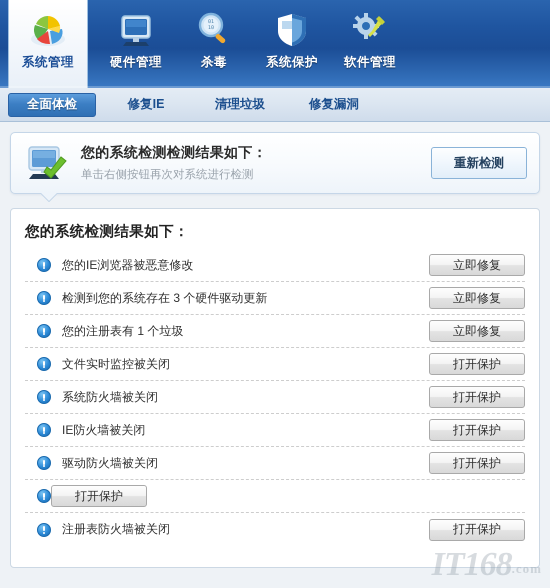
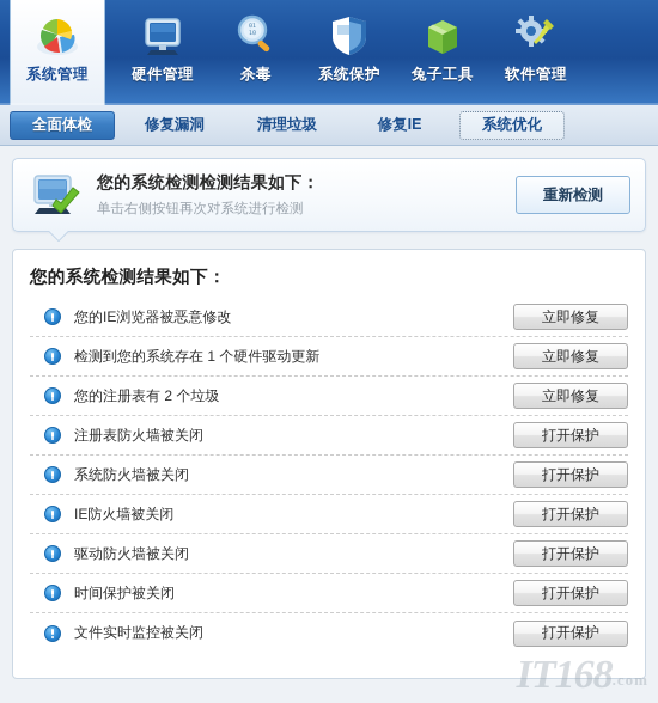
  系统管理
  硬件管理
  杀毒
  系统保护
+ 兔子工具
  软件管理
  全面体检
- 修复IE
+ 修复漏洞
  清理垃圾
- 修复漏洞
+ 修复IE
+ 系统优化
  您的系统检测检测结果如下：
  单击右侧按钮再次对系统进行检测
  重新检测
  您的系统检测结果如下：
  您的IE浏览器被恶意修改
  立即修复
- 检测到您的系统存在 3 个硬件驱动更新
+ 检测到您的系统存在 1 个硬件驱动更新
  立即修复
- 您的注册表有 1 个垃圾
+ 您的注册表有 2 个垃圾
  立即修复
- 文件实时监控被关闭
+ 注册表防火墙被关闭
  打开保护
  系统防火墙被关闭
  打开保护
  IE防火墙被关闭
  打开保护
  驱动防火墙被关闭
  打开保护
+ 时间保护被关闭
  打开保护
- 注册表防火墙被关闭
+ 文件实时监控被关闭
  打开保护
  IT168.com
